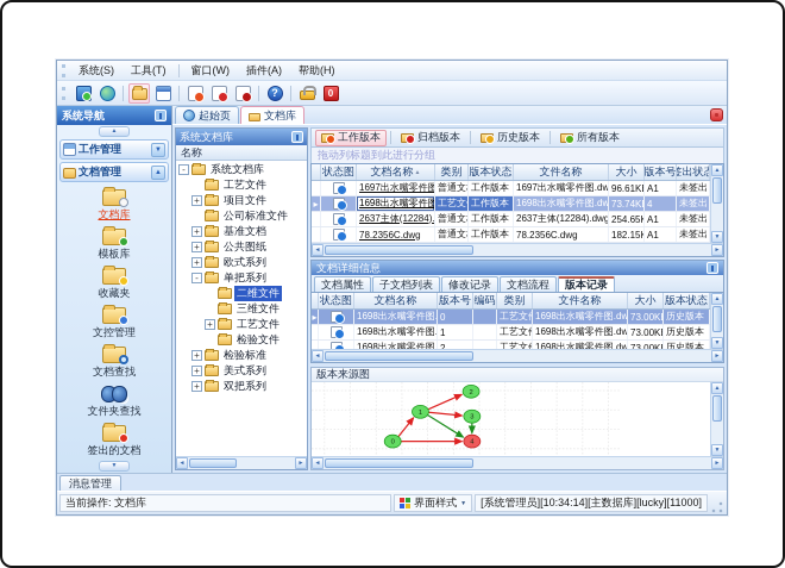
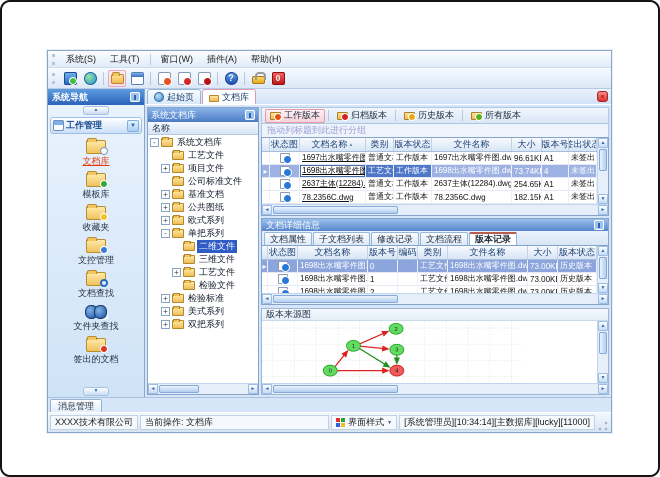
  系统(S)
  工具(T)
  窗口(W)
  插件(A)
  帮助(H)
  ?
  0
  系统导航
  工作管理
- 文档管理
  文档库
  模板库
  收藏夹
  文控管理
  文档查找
  文件夹查找
  签出的文档
  起始页
  文档库
  系统文档库
  名称
  -
  系统文档库
  工艺文件
  +
  项目文件
  公司标准文件
  +
  基准文档
  +
  公共图纸
  +
  欧式系列
  -
  单把系列
  二维文件
  三维文件
  +
  工艺文件
  检验文件
  +
  检验标准
  +
  美式系列
  +
  双把系列
  工作版本
  归档版本
  历史版本
  所有版本
  拖动列标题到此进行分组
  状态图
  文档名称
  类别
  版本状态
  文件名称
  大小
  版本号
  签出状
  1697出水嘴零件图
  普通文
  工作版本
  1697出水嘴零件图.dw
  96.61K
  A1
  未签出
  ▸
  1698出水嘴零件图
  工艺文
  工作版本
  1698出水嘴零件图.dw
  73.74K
  4
  未签出
  2637主体(12284).
  普通文
  工作版本
  2637主体(12284).dwg
  254.65K
  A1
  未签出
  78.2356C.dwg
  普通文
  工作版本
  78.2356C.dwg
  182.15K
  A1
  未签出
  文档详细信息
  文档属性
  子文档列表
  修改记录
  文档流程
  版本记录
  状态图
  文档名称
  版本号
  编码
  类别
  文件名称
  大小
  版本状态
  ▸
  1698出水嘴零件图.
  0
  工艺文
  1698出水嘴零件图.dw
  73.00K
  历史版本
  1698出水嘴零件图.
  1
  工艺文
  1698出水嘴零件图.dw
  73.00K
  历史版本
  1698出水嘴零件图.
  2
  工艺文
  1698出水嘴零件图.dw
  73.00K
  历史版本
  版本来源图
  消息管理
+ XXXX技术有限公司
  当前操作: 文档库
  界面样式
  [系统管理员][10:34:14][主数据库][lucky][11000]
